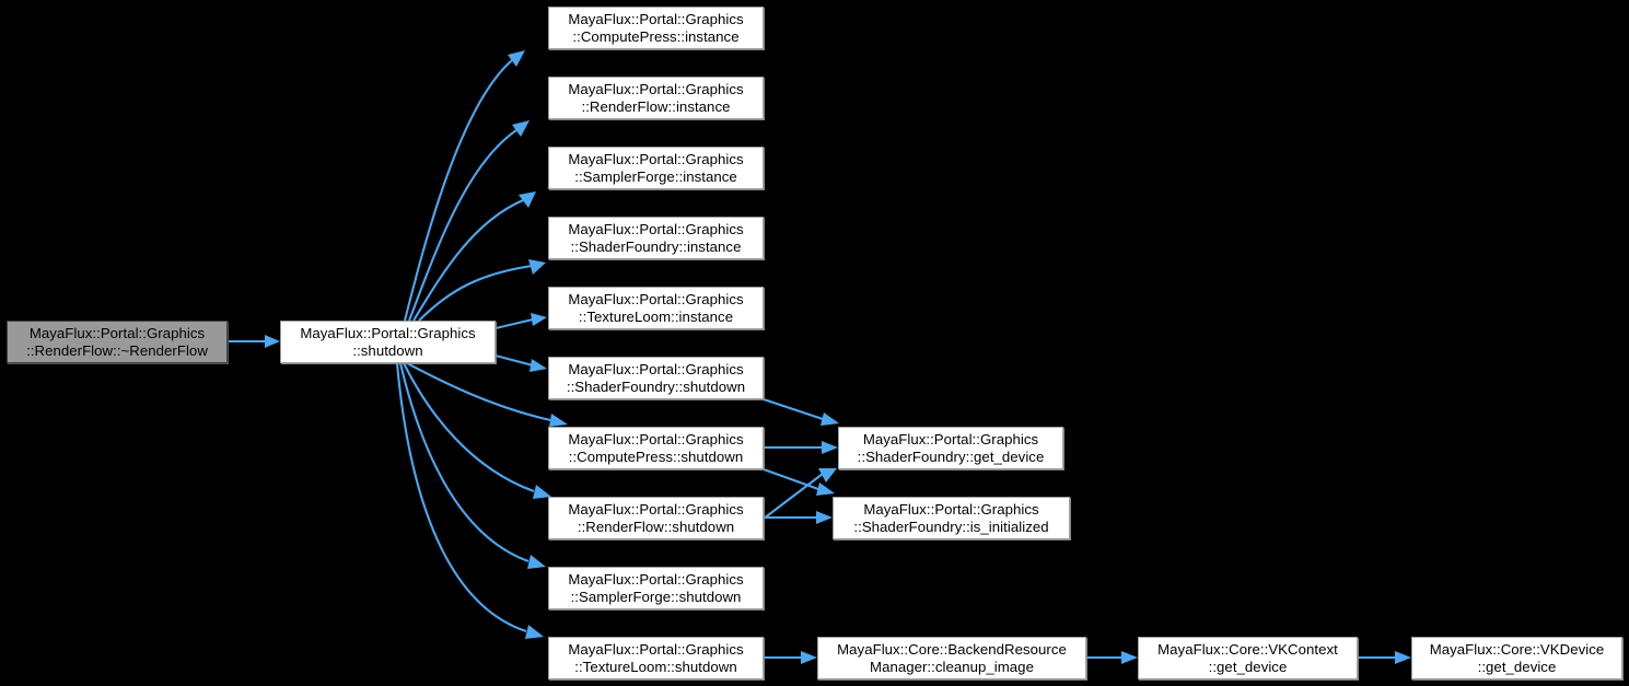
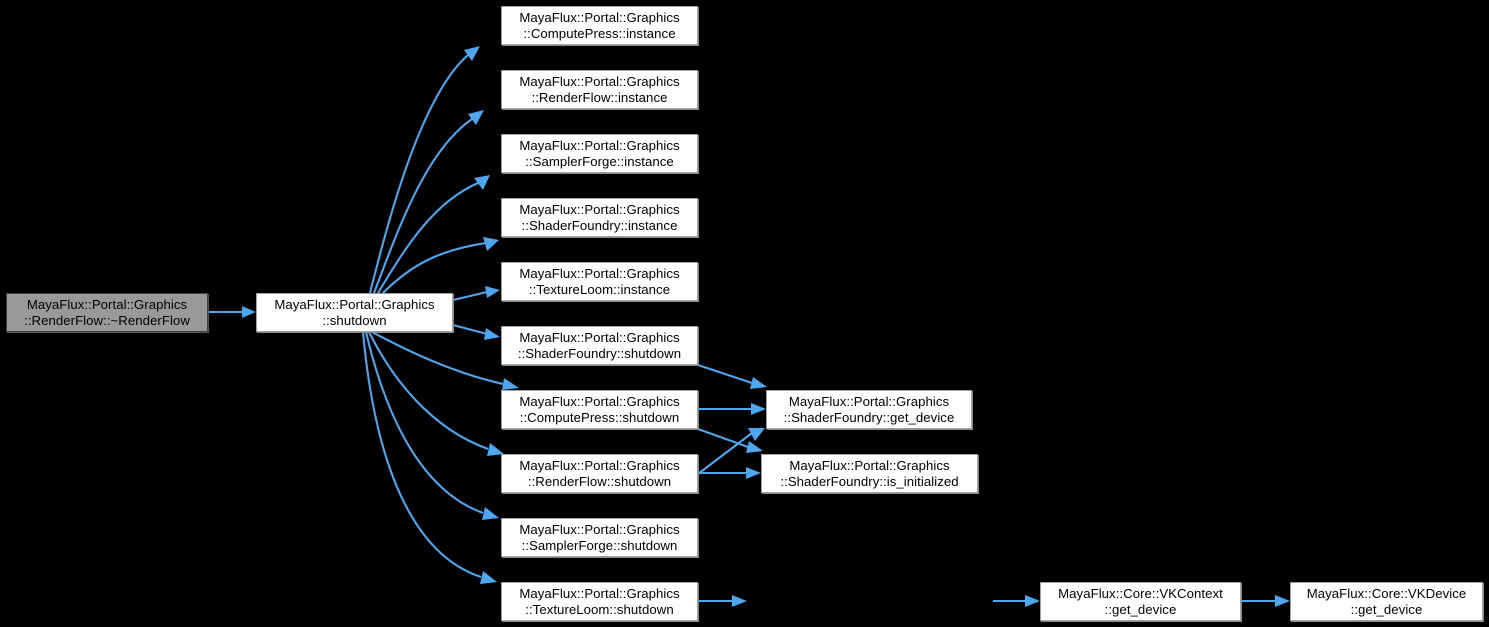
  MayaFlux::Portal::Graphics
  ::RenderFlow::~RenderFlow
  MayaFlux::Portal::Graphics
  ::shutdown
  MayaFlux::Portal::Graphics
  ::ComputePress::instance
  MayaFlux::Portal::Graphics
  ::RenderFlow::instance
  MayaFlux::Portal::Graphics
  ::SamplerForge::instance
  MayaFlux::Portal::Graphics
  ::ShaderFoundry::instance
  MayaFlux::Portal::Graphics
  ::TextureLoom::instance
  MayaFlux::Portal::Graphics
  ::ShaderFoundry::shutdown
  MayaFlux::Portal::Graphics
  ::ComputePress::shutdown
  MayaFlux::Portal::Graphics
  ::RenderFlow::shutdown
  MayaFlux::Portal::Graphics
  ::SamplerForge::shutdown
  MayaFlux::Portal::Graphics
  ::TextureLoom::shutdown
  MayaFlux::Portal::Graphics
  ::ShaderFoundry::get_device
  MayaFlux::Portal::Graphics
  ::ShaderFoundry::is_initialized
- MayaFlux::Core::BackendResource
- Manager::cleanup_image
  MayaFlux::Core::VKContext
  ::get_device
  MayaFlux::Core::VKDevice
  ::get_device
